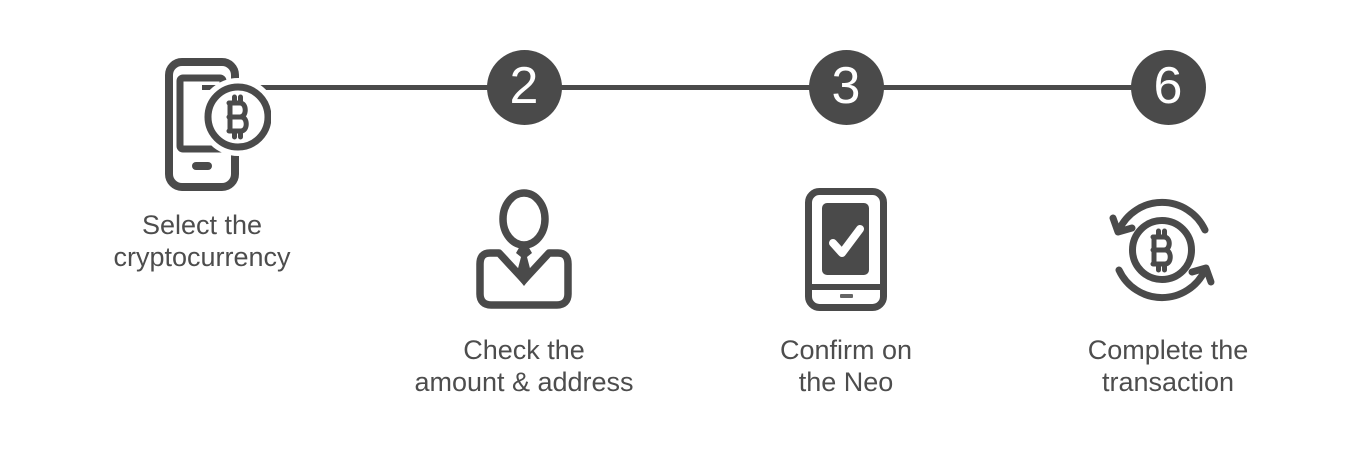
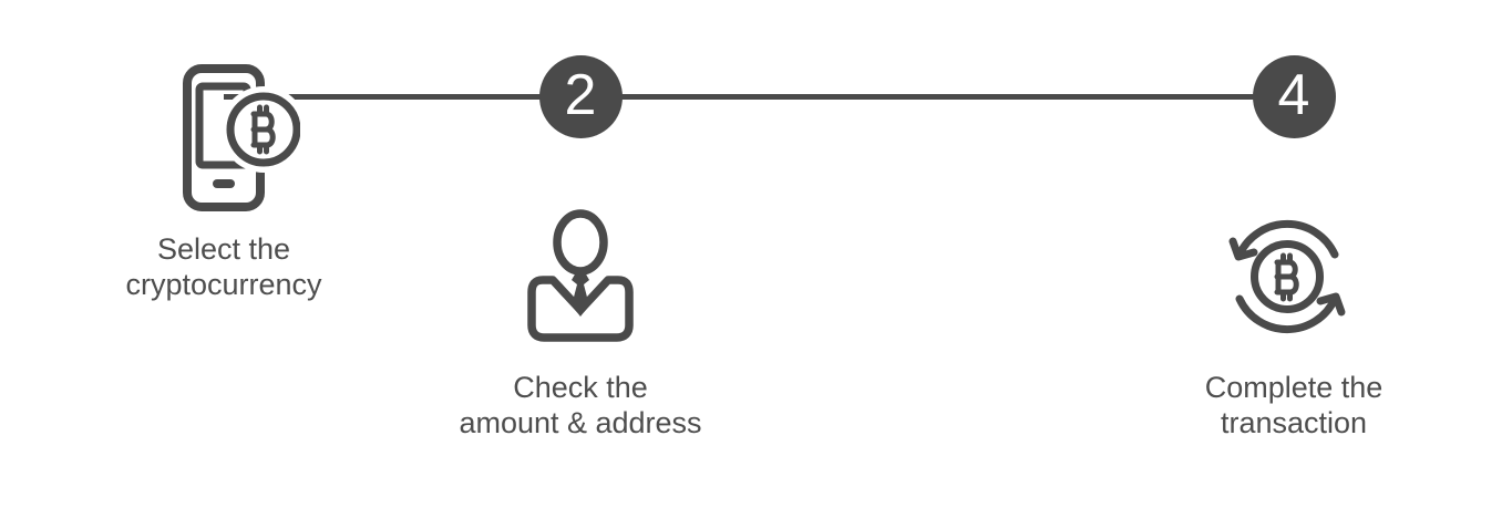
  Select the
  cryptocurrency
  2
  Check the
  amount & address
- 3
- Confirm on
- the Neo
- 6
+ 4
  Complete the
  transaction
